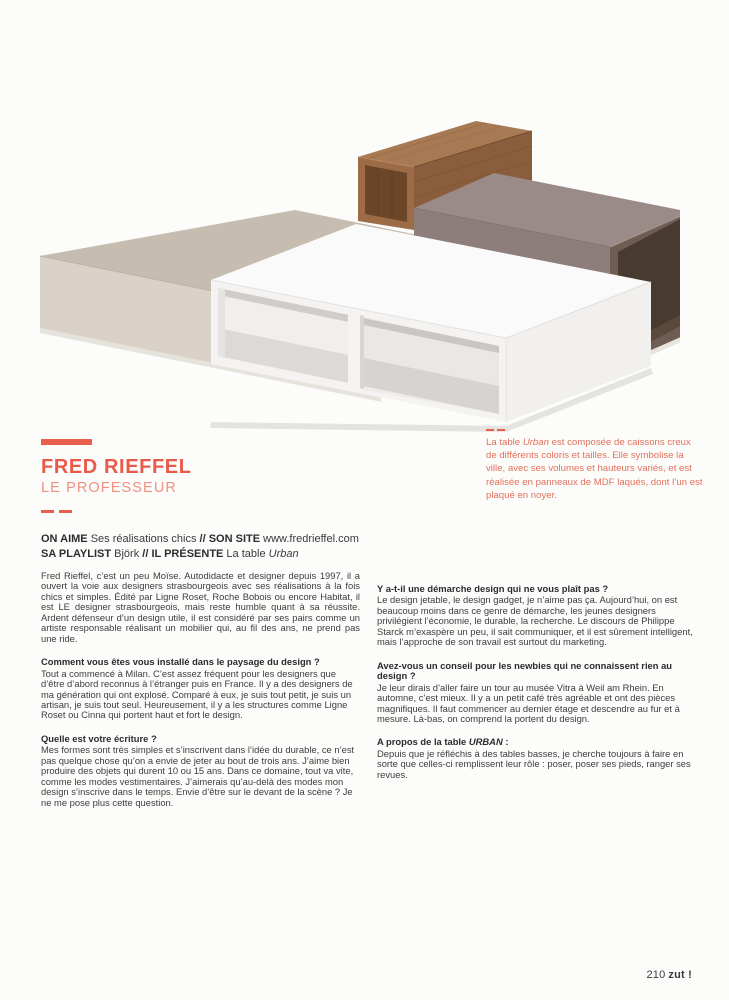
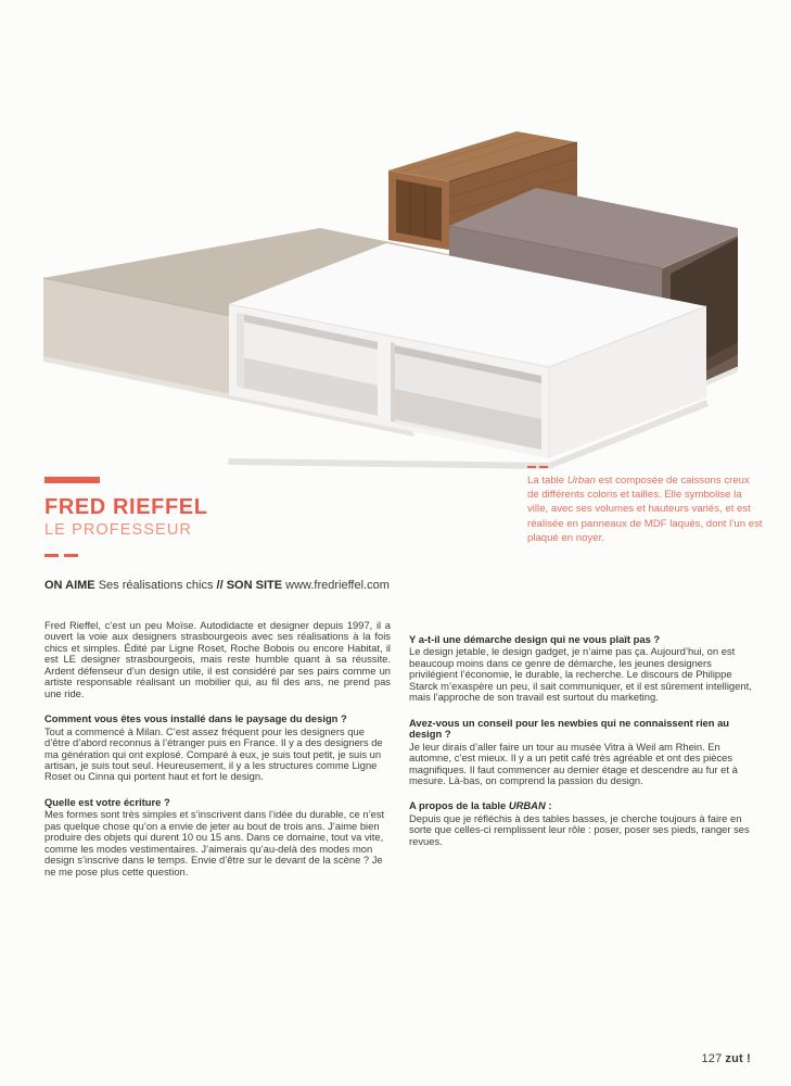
  La table Urban est composée de caissons creux de différents coloris et tailles. Elle symbolise la ville, avec ses volumes et hauteurs variés, et est réalisée en panneaux de MDF laqués, dont l’un est plaqué en noyer.
  FRED RIEFFEL
  LE PROFESSEUR
  ON AIME Ses réalisations chics // SON SITE www.fredrieffel.com
- SA PLAYLIST Björk // IL PRÉSENTE La table Urban
  Fred Rieffel, c’est un peu Moïse. Autodidacte et designer depuis 1997, il a ouvert la voie aux designers strasbourgeois avec ses réalisations à la fois chics et simples. Édité par Ligne Roset, Roche Bobois ou encore Habitat, il est LE designer strasbourgeois, mais reste humble quant à sa réussite. Ardent défenseur d’un design utile, il est considéré par ses pairs comme un artiste responsable réalisant un mobilier qui, au fil des ans, ne prend pas une ride.
  Comment vous êtes vous installé dans le paysage du design ?
  Tout a commencé à Milan. C’est assez fréquent pour les designers que d’être d’abord reconnus à l’étranger puis en France. Il y a des designers de ma génération qui ont explosé. Comparé à eux, je suis tout petit, je suis un artisan, je suis tout seul. Heureusement, il y a les structures comme Ligne Roset ou Cinna qui portent haut et fort le design.
  Quelle est votre écriture ?
  Mes formes sont très simples et s’inscrivent dans l’idée du durable, ce n’est pas quelque chose qu’on a envie de jeter au bout de trois ans. J’aime bien produire des objets qui durent 10 ou 15 ans. Dans ce domaine, tout va vite, comme les modes vestimentaires. J’aimerais qu’au-delà des modes mon design s’inscrive dans le temps. Envie d’être sur le devant de la scène ? Je ne me pose plus cette question.
  Y a-t-il une démarche design qui ne vous plaît pas ?
  Le design jetable, le design gadget, je n’aime pas ça. Aujourd’hui, on est beaucoup moins dans ce genre de démarche, les jeunes designers privilégient l’économie, le durable, la recherche. Le discours de Philippe Starck m’exaspère un peu, il sait communiquer, et il est sûrement intelligent, mais l’approche de son travail est surtout du marketing.
  Avez-vous un conseil pour les newbies qui ne connaissent rien au design ?
- Je leur dirais d’aller faire un tour au musée Vitra à Weil am Rhein. En automne, c’est mieux. Il y a un petit café très agréable et ont des pièces magnifiques. Il faut commencer au dernier étage et descendre au fur et à mesure. Là-bas, on comprend la portent du design.
+ Je leur dirais d’aller faire un tour au musée Vitra à Weil am Rhein. En automne, c’est mieux. Il y a un petit café très agréable et ont des pièces magnifiques. Il faut commencer au dernier étage et descendre au fur et à mesure. Là-bas, on comprend la passion du design.
  A propos de la table URBAN :
  Depuis que je réfléchis à des tables basses, je cherche toujours à faire en sorte que celles-ci remplissent leur rôle : poser, poser ses pieds, ranger ses revues.
- 210 zut !
+ 127 zut !
